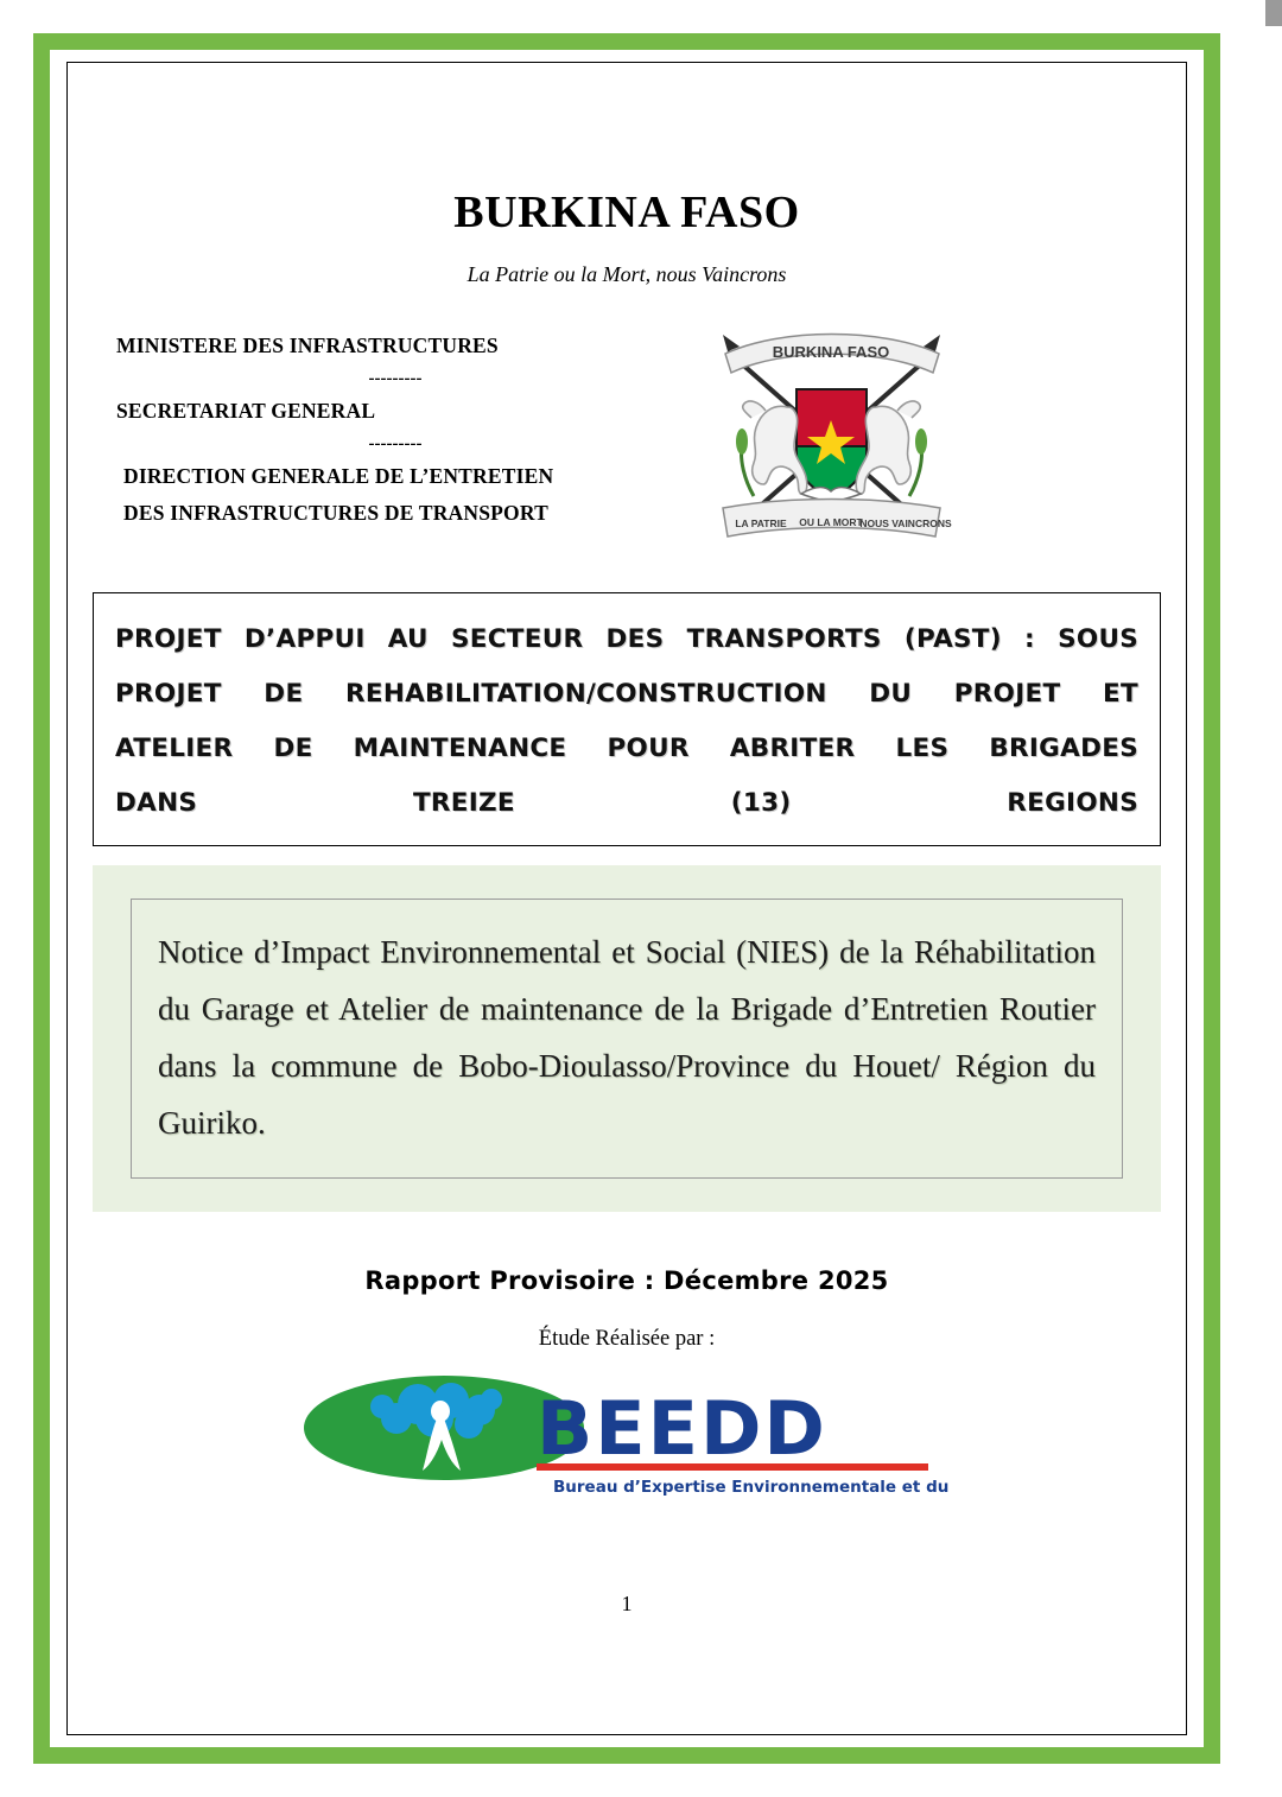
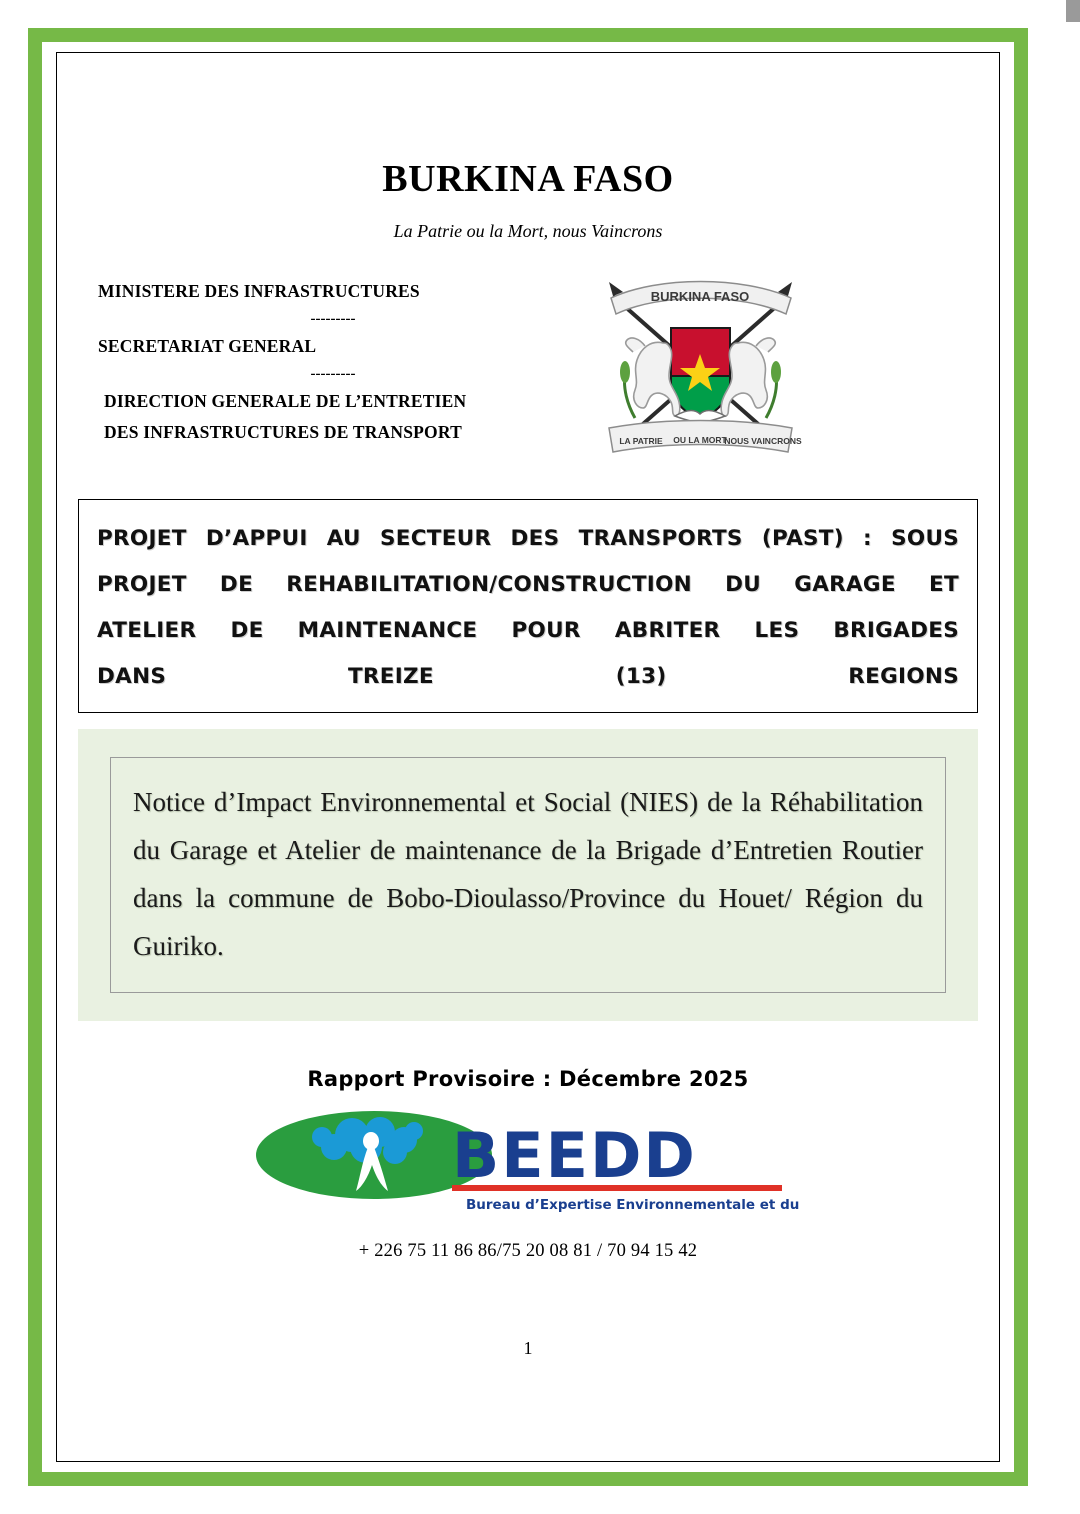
  BURKINA FASO
  La Patrie ou la Mort, nous Vaincrons
  MINISTERE DES INFRASTRUCTURES
  ---------
  SECRETARIAT GENERAL
  ---------
  DIRECTION GENERALE DE L’ENTRETIEN
  DES INFRASTRUCTURES DE TRANSPORT
  BURKINA FASO
  LA PATRIE
  OU LA MORT
  NOUS VAINCRONS
  PROJET D’APPUI AU SECTEUR DES TRANSPORTS (PAST) : SOUS
- PROJET DE REHABILITATION/CONSTRUCTION DU PROJET ET
+ PROJET DE REHABILITATION/CONSTRUCTION DU GARAGE ET
  ATELIER DE MAINTENANCE POUR ABRITER LES BRIGADES
  DANS TREIZE (13) REGIONS
  Notice d’Impact Environnemental et Social (NIES) de la Réhabilitation du Garage et Atelier de maintenance de la Brigade d’Entretien Routier dans la commune de Bobo-Dioulasso/Province du Houet/ Région du Guiriko.
  Rapport Provisoire : Décembre 2025
- Étude Réalisée par :
  BEEDD
+ + 226 75 11 86 86/75 20 08 81 / 70 94 15 42
  1
